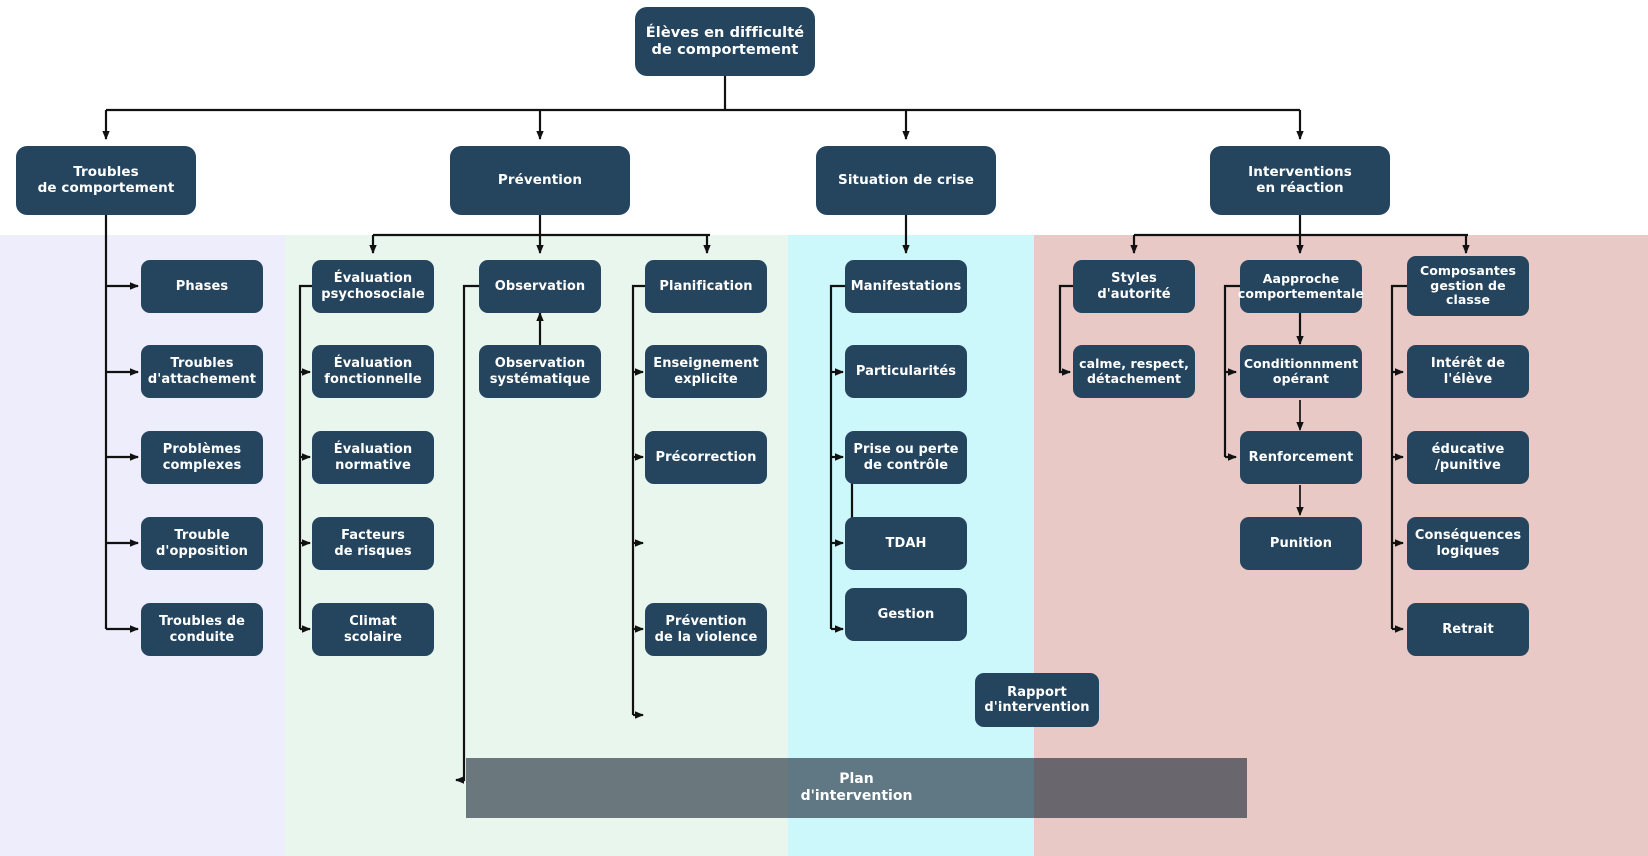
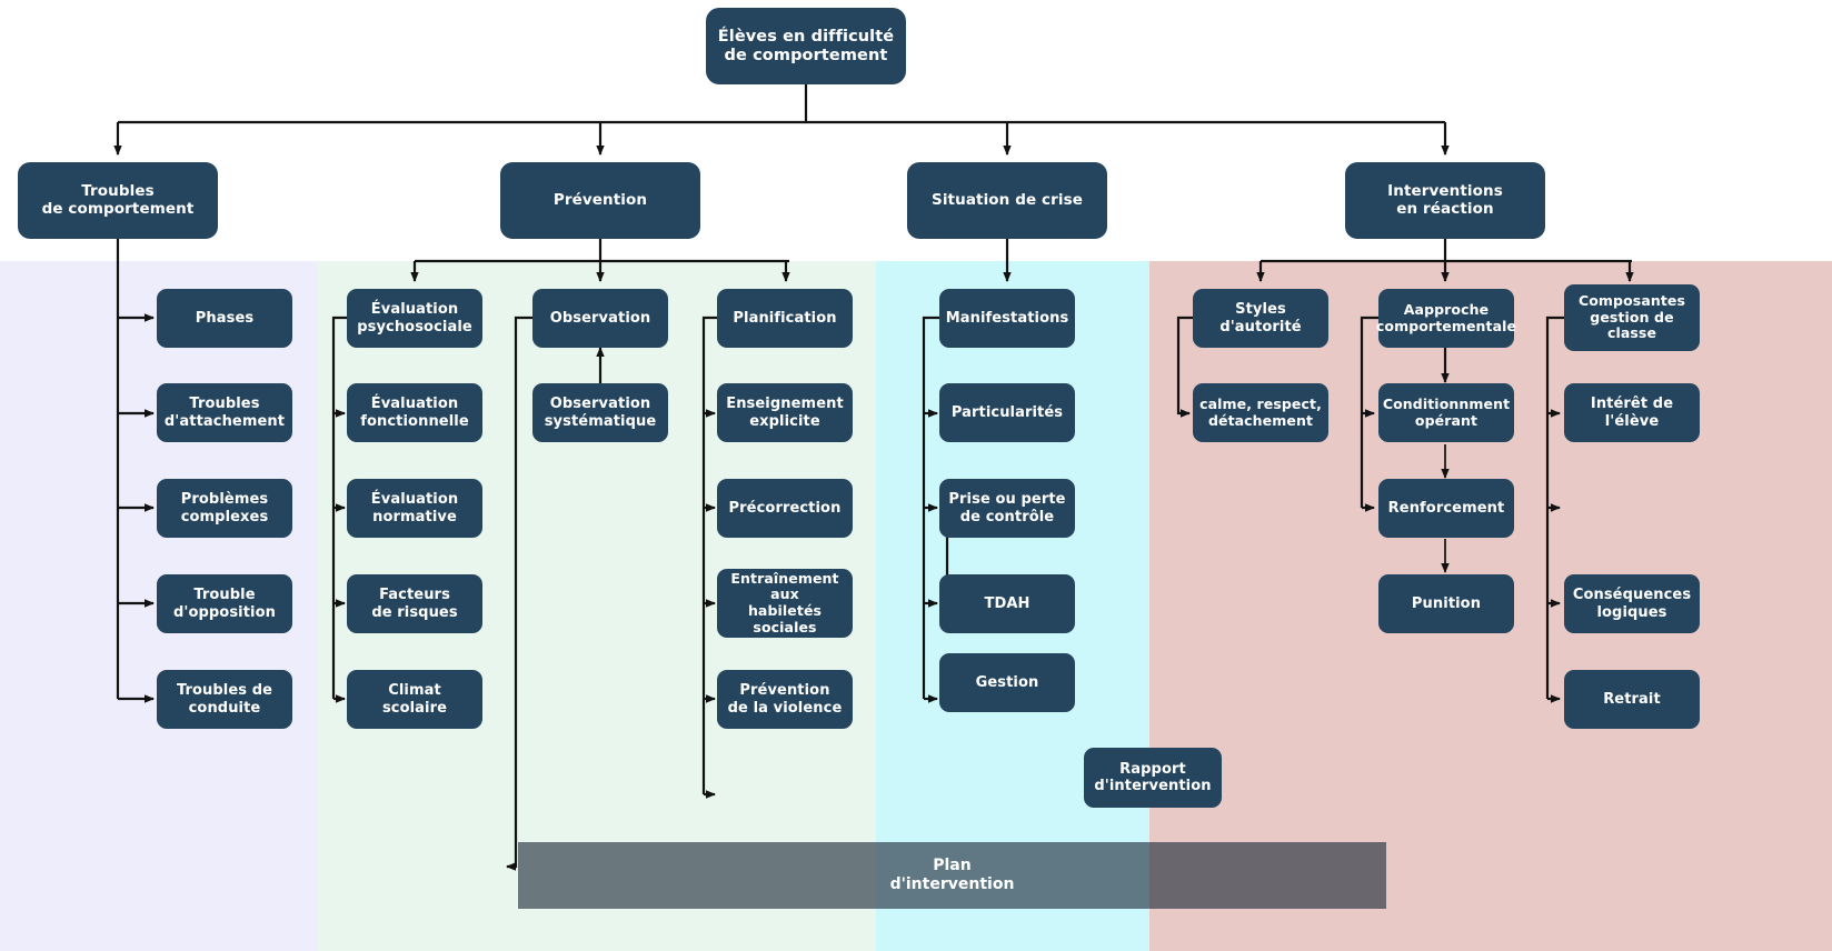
  Élèves en difficulté
  de comportement
  Troubles
  de comportement
  Prévention
  Situation de crise
  Interventions
  en réaction
  Phases
  Troubles
  d'attachement
  Problèmes
  complexes
  Trouble
  d'opposition
  Troubles de
  conduite
  Évaluation
  psychosociale
  Évaluation
  fonctionnelle
  Évaluation
  normative
  Facteurs
  de risques
  Climat
  scolaire
  Observation
  Observation
  systématique
  Planification
  Enseignement
  explicite
  Précorrection
+ Entraînement aux
+ habiletés
+ sociales
  Prévention
  de la violence
  Manifestations
  Particularités
  Prise ou perte
  de contrôle
  TDAH
  Gestion
  Styles
  d'autorité
  calme, respect,
  détachement
  Aapproche
  comportementale
  Conditionnment
  opérant
  Renforcement
  Punition
  Composantes
  gestion de
  classe
  Intérêt de
  l'élève
- éducative
- /punitive
  Conséquences
  logiques
  Retrait
  Rapport
  d'intervention
  Plan
  d'intervention
